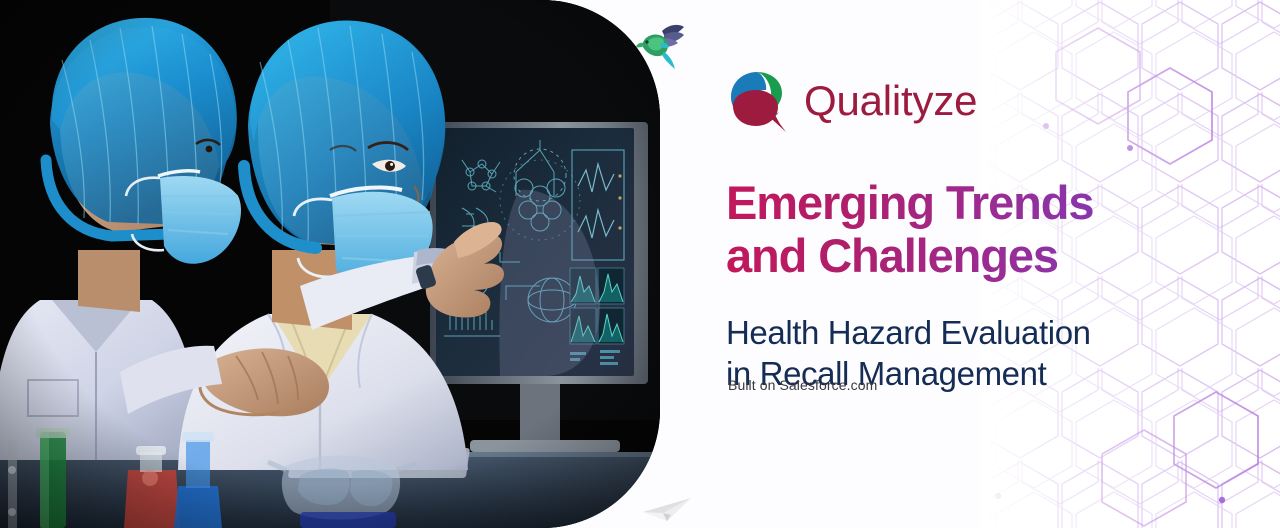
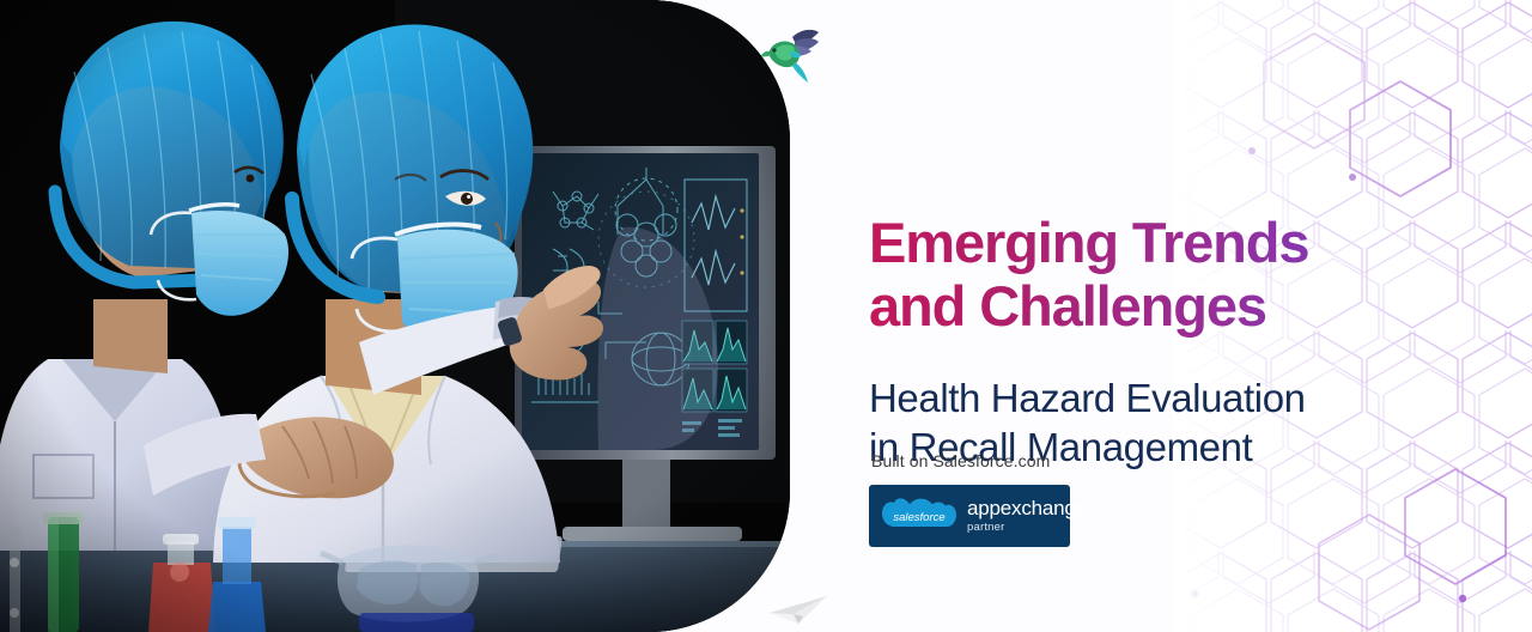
- Qualityze
  Emerging Trends
  and Challenges
  Health Hazard Evaluation
  in Recall Management
  Built on Salesforce.com
+ salesforce
+ appexchange
+ partner
